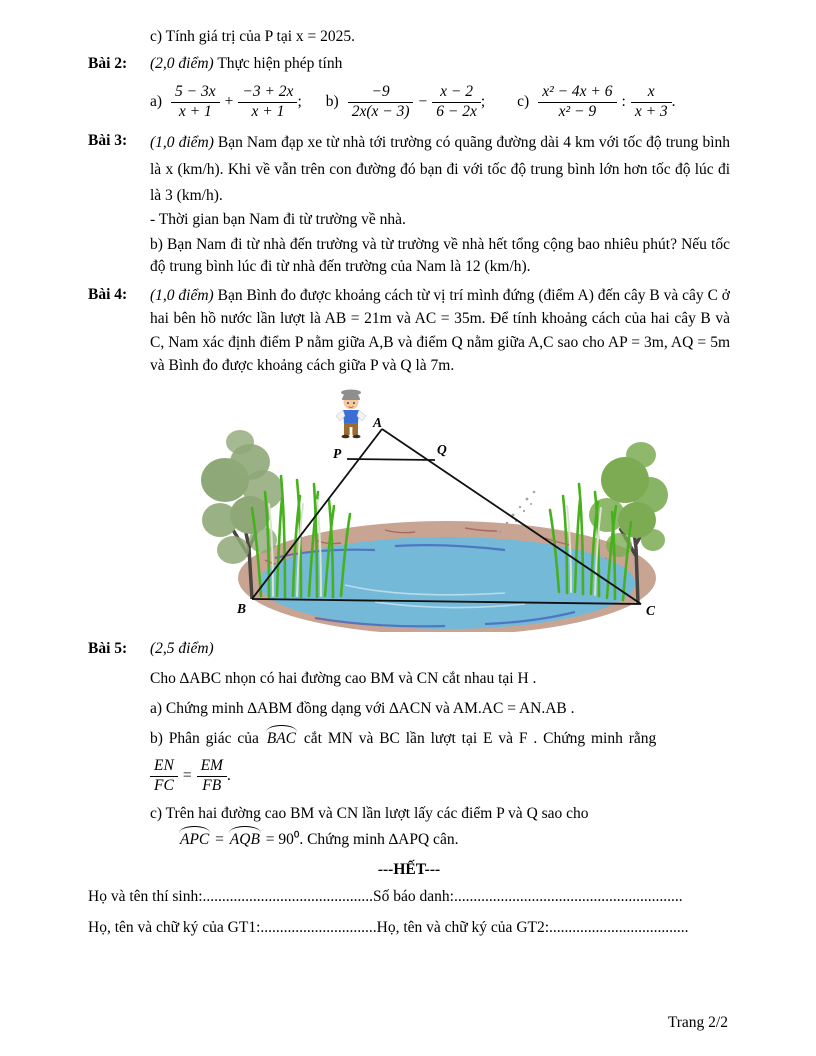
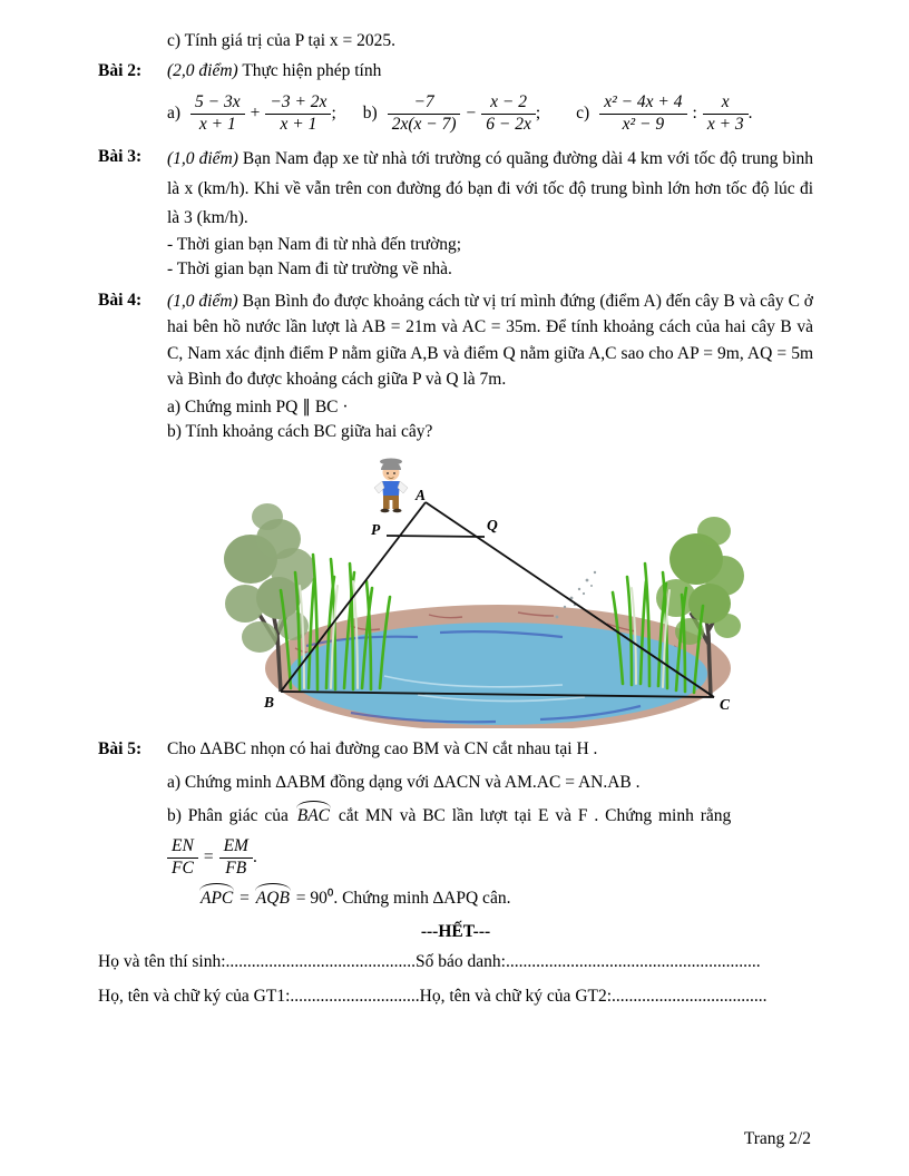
  c) Tính giá trị của P tại x = 2025.
  Bài 2:
  (2,0 điểm) Thực hiện phép tính
  a)
  5 − 3x
  x + 1
  +
  −3 + 2x
  x + 1
  ;
  b)
- −9
+ −7
- 2x(x − 3)
+ 2x(x − 7)
  −
  x − 2
  6 − 2x
  ;
  c)
- x² − 4x + 6
+ x² − 4x + 4
  x² − 9
  :
  x
  x + 3
  .
  Bài 3:
  (1,0 điểm) Bạn Nam đạp xe từ nhà tới trường có quãng đường dài 4 km với tốc độ trung bình là x (km/h). Khi về vẫn trên con đường đó bạn đi với tốc độ trung bình lớn hơn tốc độ lúc đi là 3 (km/h).
+ - Thời gian bạn Nam đi từ nhà đến trường;
  - Thời gian bạn Nam đi từ trường về nhà.
- b) Bạn Nam đi từ nhà đến trường và từ trường về nhà hết tổng cộng bao nhiêu phút? Nếu tốc độ trung bình lúc đi từ nhà đến trường của Nam là 12 (km/h).
  Bài 4:
- (1,0 điểm) Bạn Bình đo được khoảng cách từ vị trí mình đứng (điểm A) đến cây B và cây C ở hai bên hồ nước lần lượt là AB = 21m và AC = 35m. Để tính khoảng cách của hai cây B và C, Nam xác định điểm P nằm giữa A,B và điểm Q nằm giữa A,C sao cho AP = 3m, AQ = 5m và Bình đo được khoảng cách giữa P và Q là 7m.
+ (1,0 điểm) Bạn Bình đo được khoảng cách từ vị trí mình đứng (điểm A) đến cây B và cây C ở hai bên hồ nước lần lượt là AB = 21m và AC = 35m. Để tính khoảng cách của hai cây B và C, Nam xác định điểm P nằm giữa A,B và điểm Q nằm giữa A,C sao cho AP = 9m, AQ = 5m và Bình đo được khoảng cách giữa P và Q là 7m.
+ a) Chứng minh PQ ∥ BC ·
+ b) Tính khoảng cách BC giữa hai cây?
  A
  P
  Q
  B
  C
  Bài 5:
- (2,5 điểm)
  Cho ∆ABC nhọn có hai đường cao BM và CN cắt nhau tại H .
  a) Chứng minh ∆ABM đồng dạng với ∆ACN và AM.AC = AN.AB .
  b) Phân giác của BAC cắt MN và BC lần lượt tại E và F . Chứng minh rằng
  EN
  FC
  =
  EM
  FB
  .
- c) Trên hai đường cao BM và CN lần lượt lấy các điểm P và Q sao cho
  APC = AQB = 90⁰. Chứng minh ∆APQ cân.
  ---HẾT---
  Họ và tên thí sinh:............................................Số báo danh:...........................................................
  Họ, tên và chữ ký của GT1:..............................Họ, tên và chữ ký của GT2:....................................
  Trang 2/2
